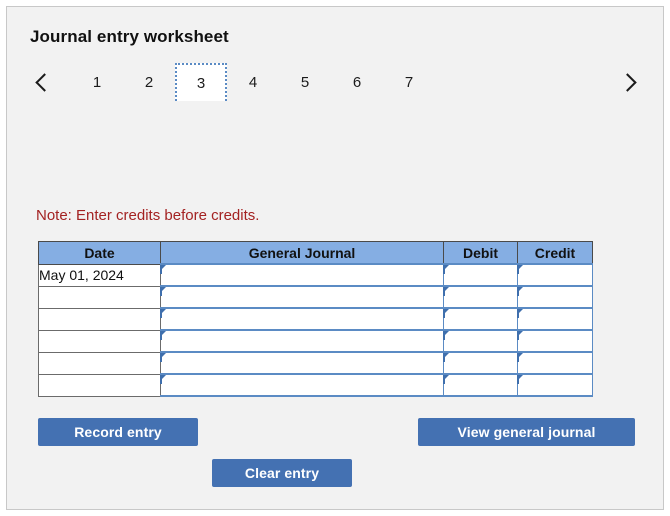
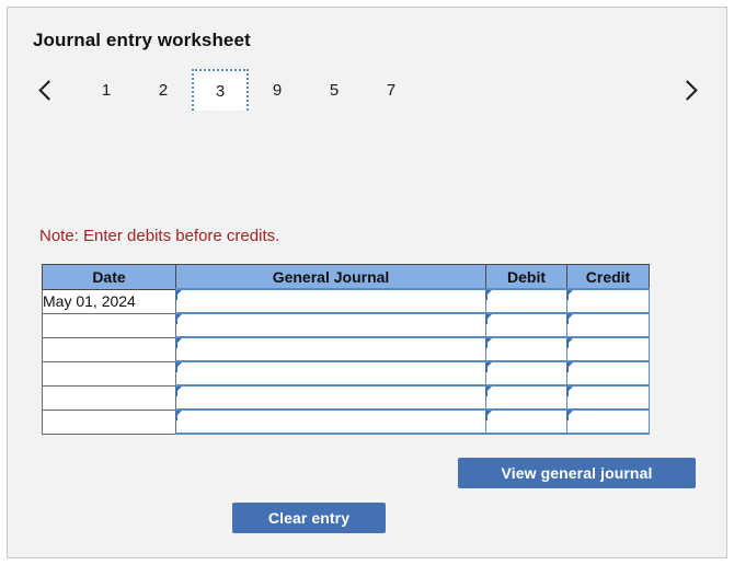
  Journal entry worksheet
  1
  2
  3
- 4
+ 9
  5
- 6
  7
- Note: Enter credits before credits.
+ Note: Enter debits before credits.
  Date	General Journal	Debit	Credit
  May 01, 2024
- Record entry
  View general journal
  Clear entry
